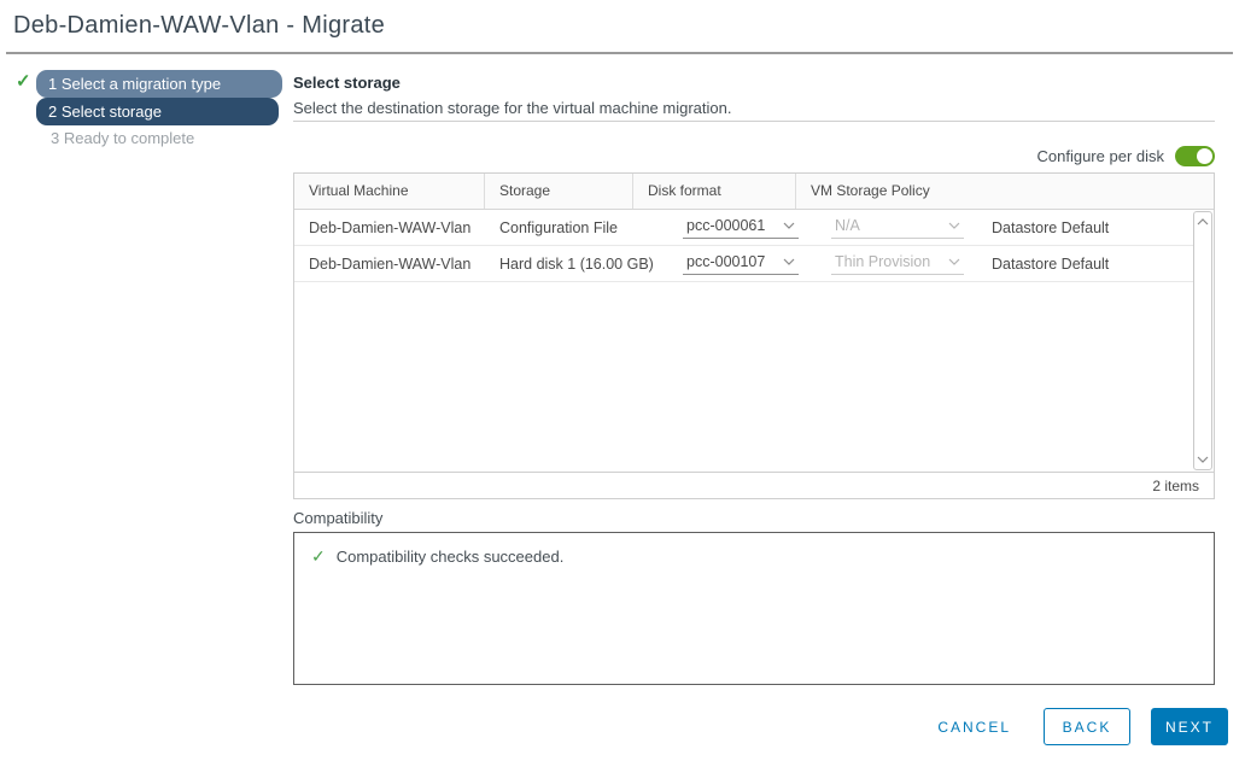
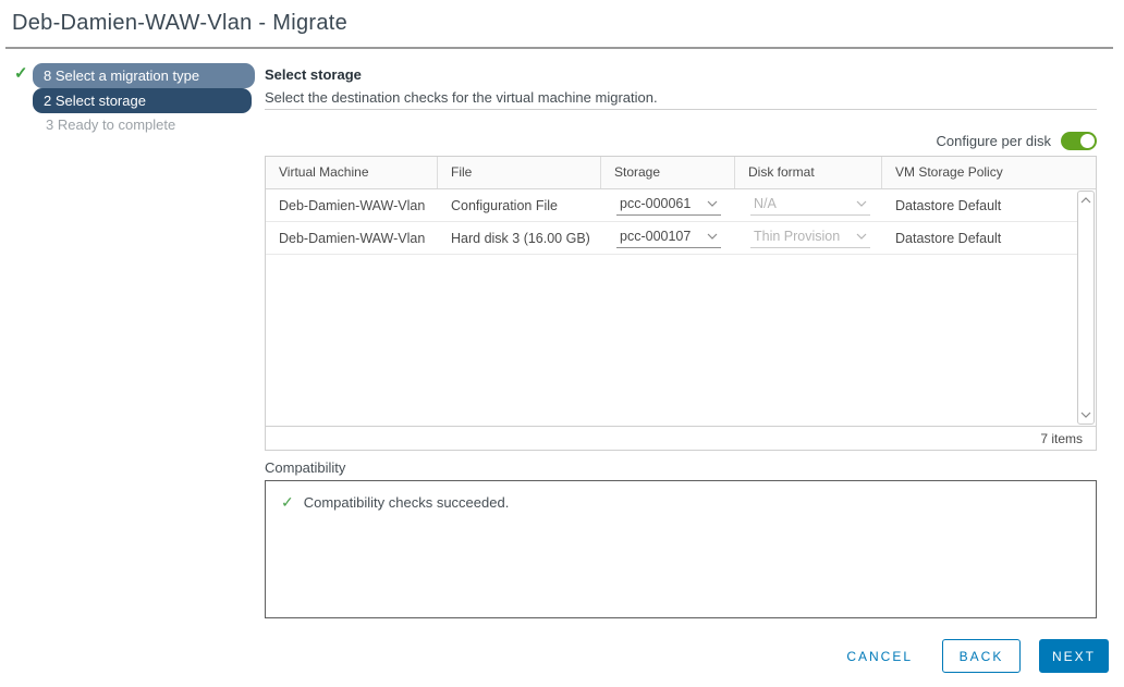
  Deb-Damien-WAW-Vlan - Migrate
  ✓
- 1 Select a migration type
+ 8 Select a migration type
  2 Select storage
  3 Ready to complete
  Select storage
- Select the destination storage for the virtual machine migration.
+ Select the destination checks for the virtual machine migration.
  Configure per disk
  Virtual Machine
+ File
  Storage
  Disk format
  VM Storage Policy
  Deb-Damien-WAW-Vlan
  Configuration File
  pcc-000061
  N/A
  Datastore Default
  Deb-Damien-WAW-Vlan
- Hard disk 1 (16.00 GB)
+ Hard disk 3 (16.00 GB)
  pcc-000107
  Thin Provision
  Datastore Default
- 2 items
+ 7 items
  Compatibility
  ✓
  Compatibility checks succeeded.
  CANCEL
  BACK
  NEXT
